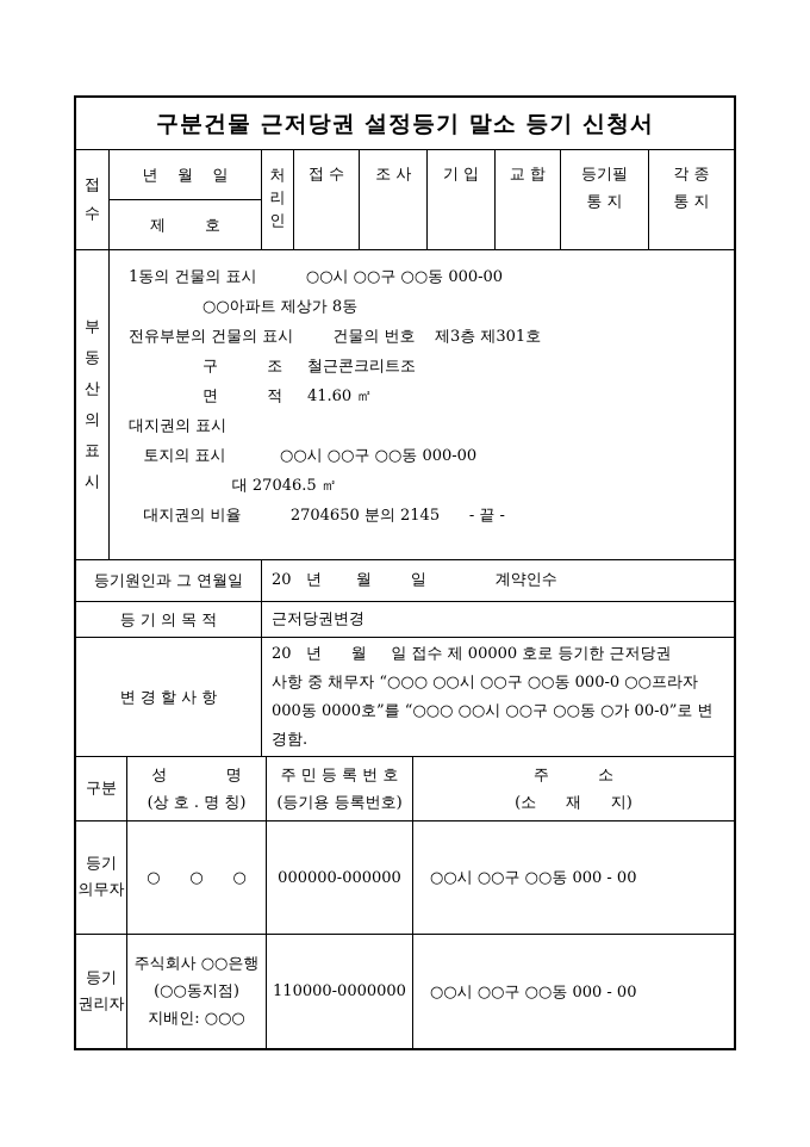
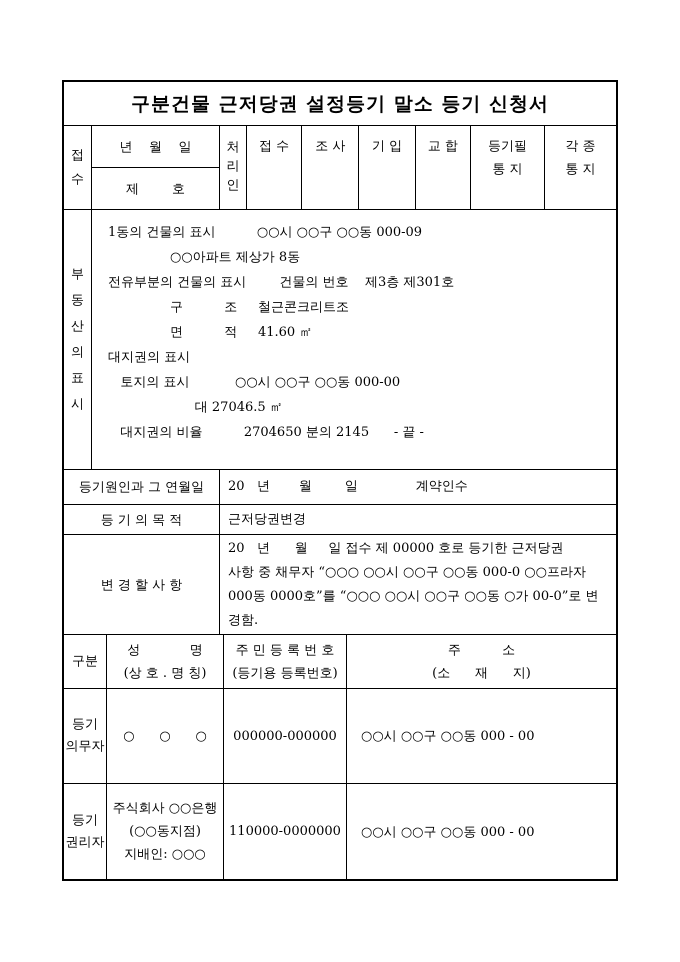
  구분건물 근저당권 설정등기 말소 등기 신청서
  접
  수
  년 월 일
  제
  호
  처
  리
  인
  접 수
  조 사
  기 입
  교 합
  등기필
  통 지
  각 종
  통 지
  부
  동
  산
  의
  표
  시
- 1동의 건물의 표시 ○○시 ○○구 ○○동 000-00
+ 1동의 건물의 표시 ○○시 ○○구 ○○동 000-09
  ○○아파트 제상가 8동
  전유부분의 건물의 표시 건물의 번호 제3층 제301호
  구 조 철근콘크리트조
  면 적 41.60 ㎡
  대지권의 표시
  토지의 표시 ○○시 ○○구 ○○동 000-00
  대 27046.5 ㎡
  대지권의 비율 2704650 분의 2145 - 끝 -
  등기원인과 그 연월일
  20 년 월 일 계약인수
  등 기 의 목 적
  근저당권변경
  변 경 할 사 항
  20 년 월 일 접수 제 00000 호로 등기한 근저당권
  사항 중 채무자 “○○○ ○○시 ○○구 ○○동 000-0 ○○프라자
  000동 0000호”를 “○○○ ○○시 ○○구 ○○동 ○가 00-0”로 변
  경함.
  구분
  성 명
  (상 호 . 명 칭)
  주 민 등 록 번 호
  (등기용 등록번호)
  주 소
  (소 재 지)
  등기
  의무자
  ○ ○ ○
  000000-000000
  ○○시 ○○구 ○○동 000 - 00
  등기
  권리자
  주식회사 ○○은행
  (○○동지점)
  지배인: ○○○
  110000-0000000
  ○○시 ○○구 ○○동 000 - 00
